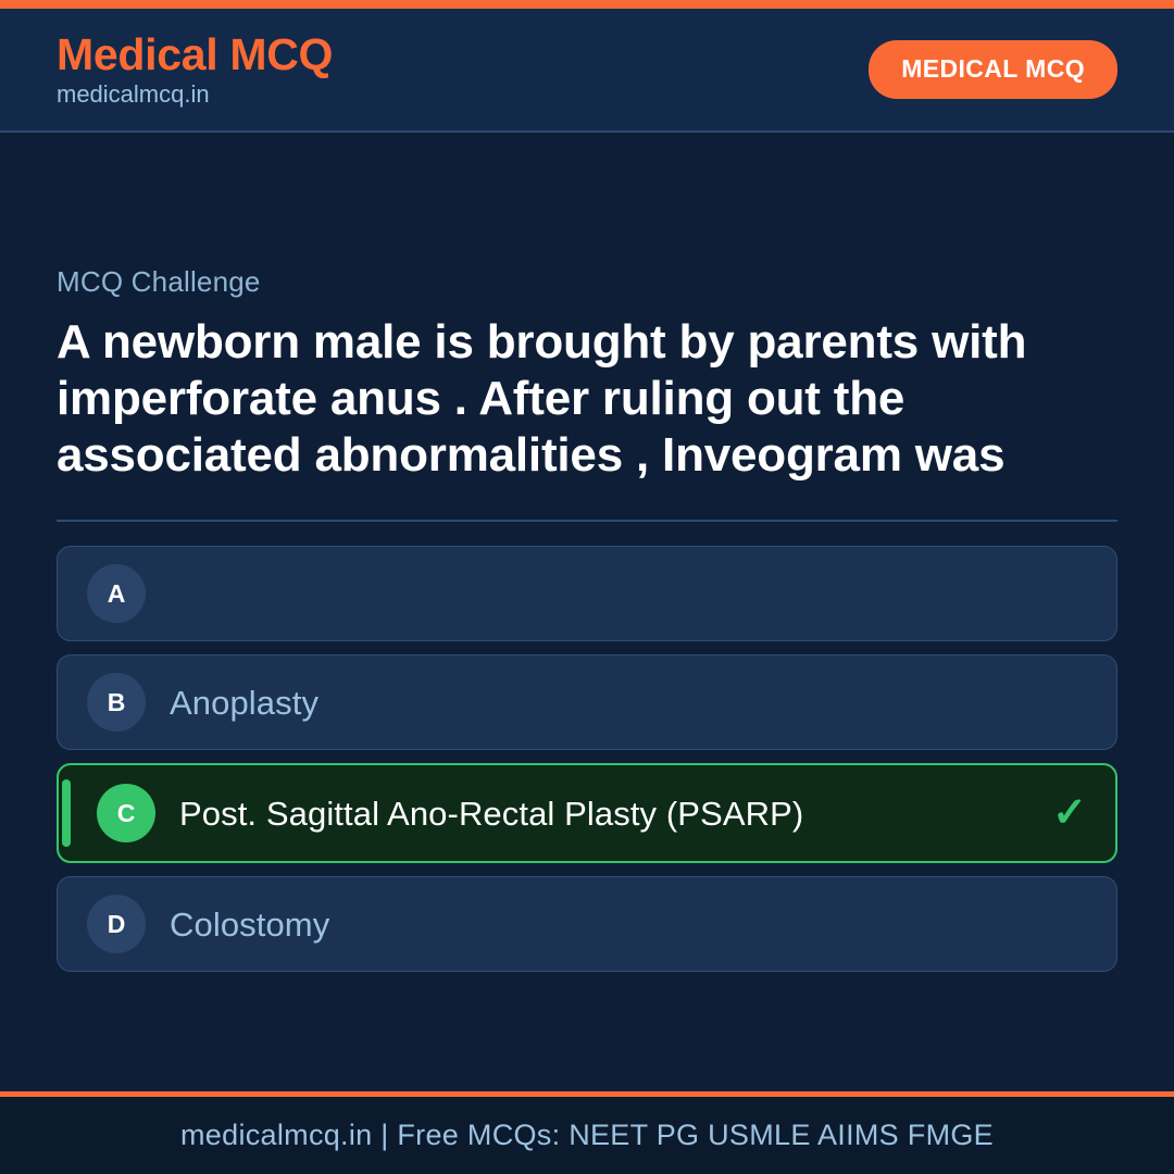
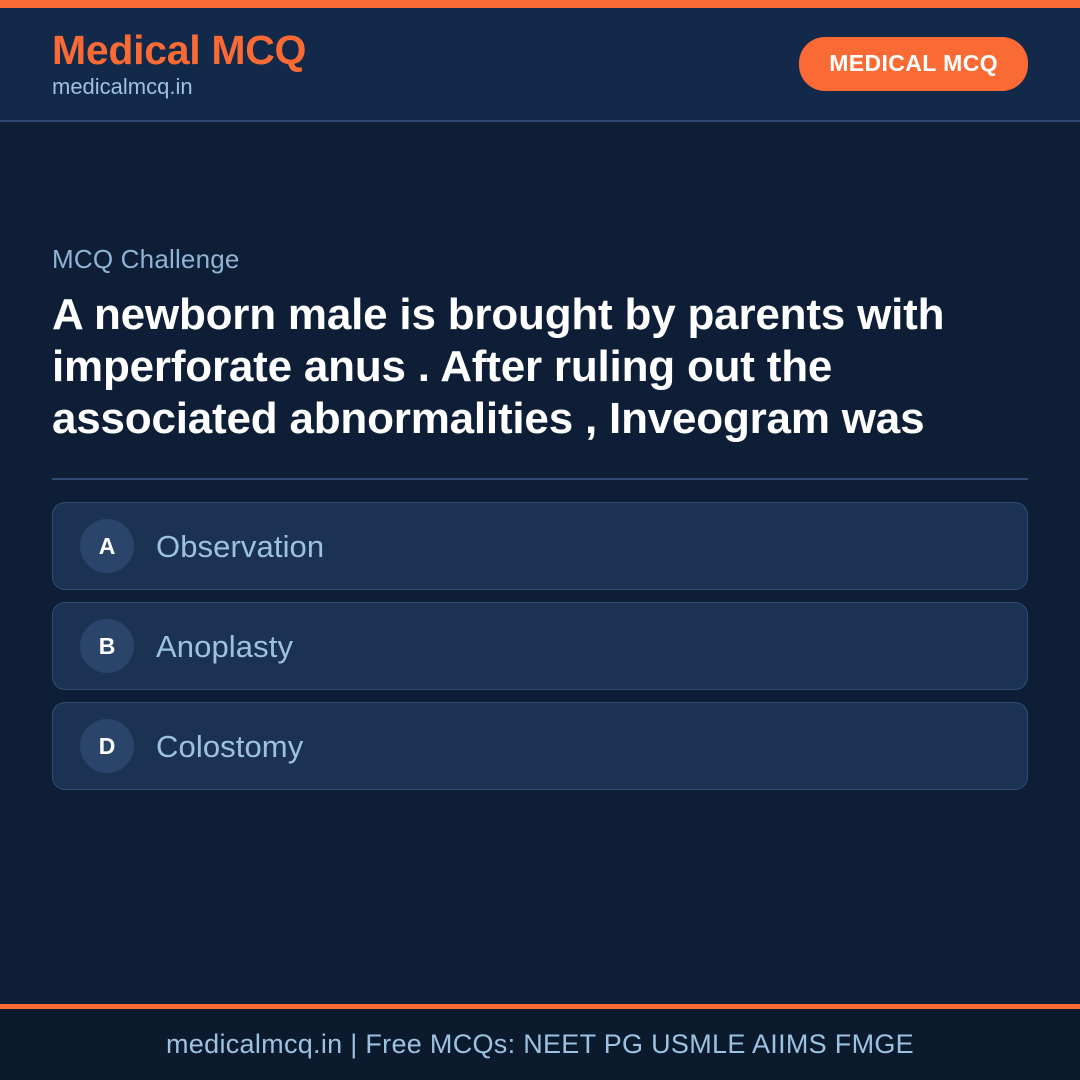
  Medical MCQ
  medicalmcq.in
  MEDICAL MCQ
  MCQ Challenge
  A newborn male is brought by parents with imperforate anus . After ruling out the associated abnormalities , Inveogram was
  A
+ Observation
  B
  Anoplasty
- C
- Post. Sagittal Ano-Rectal Plasty (PSARP)
- ✓
  D
  Colostomy
  medicalmcq.in | Free MCQs: NEET PG USMLE AIIMS FMGE
